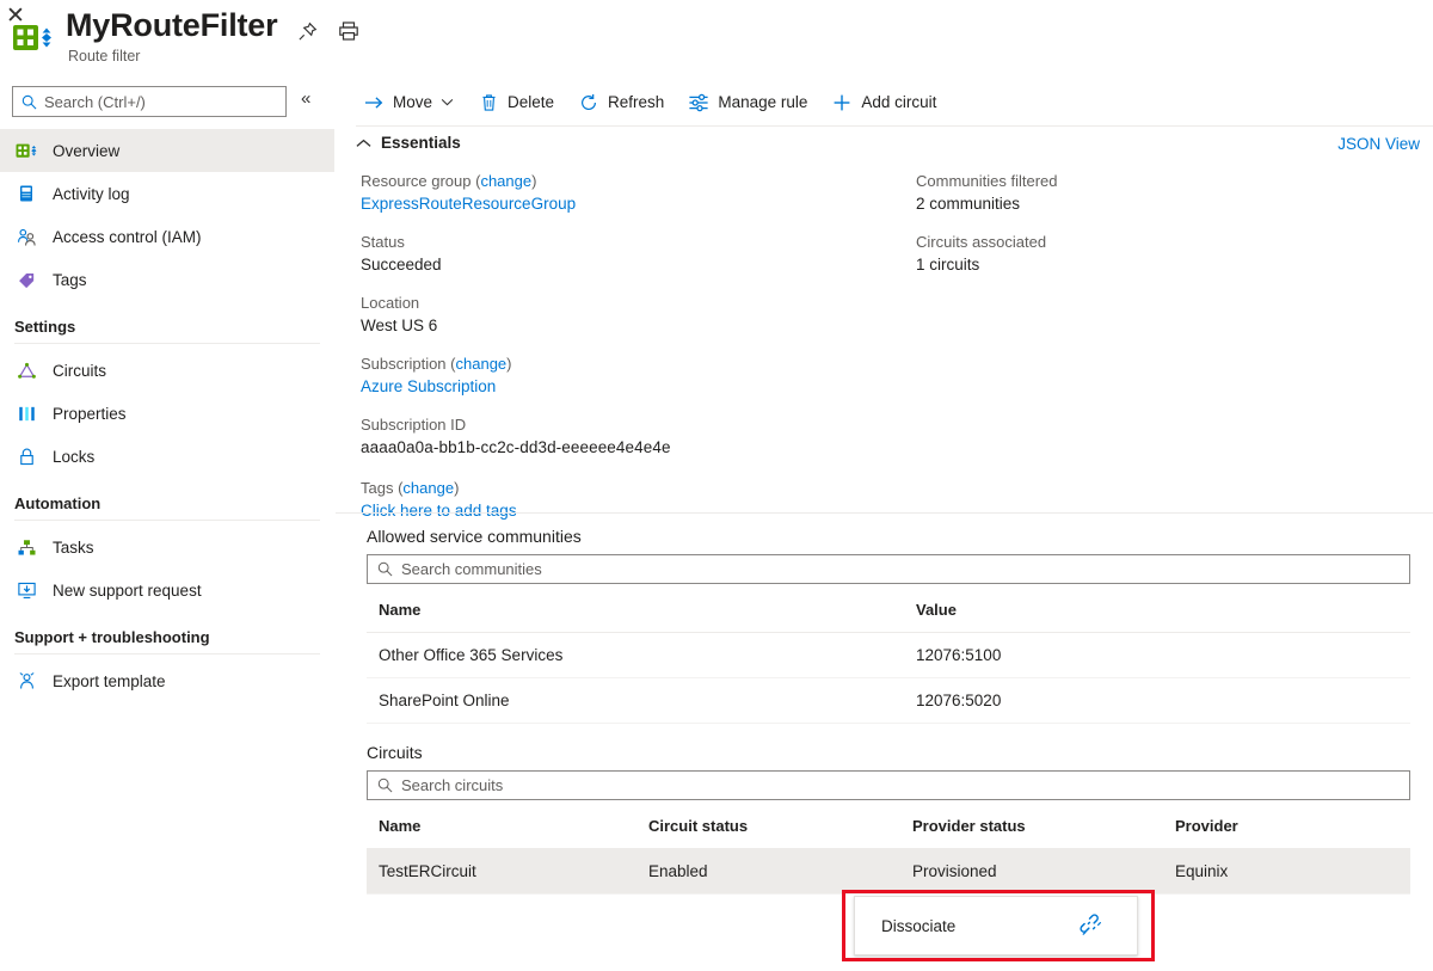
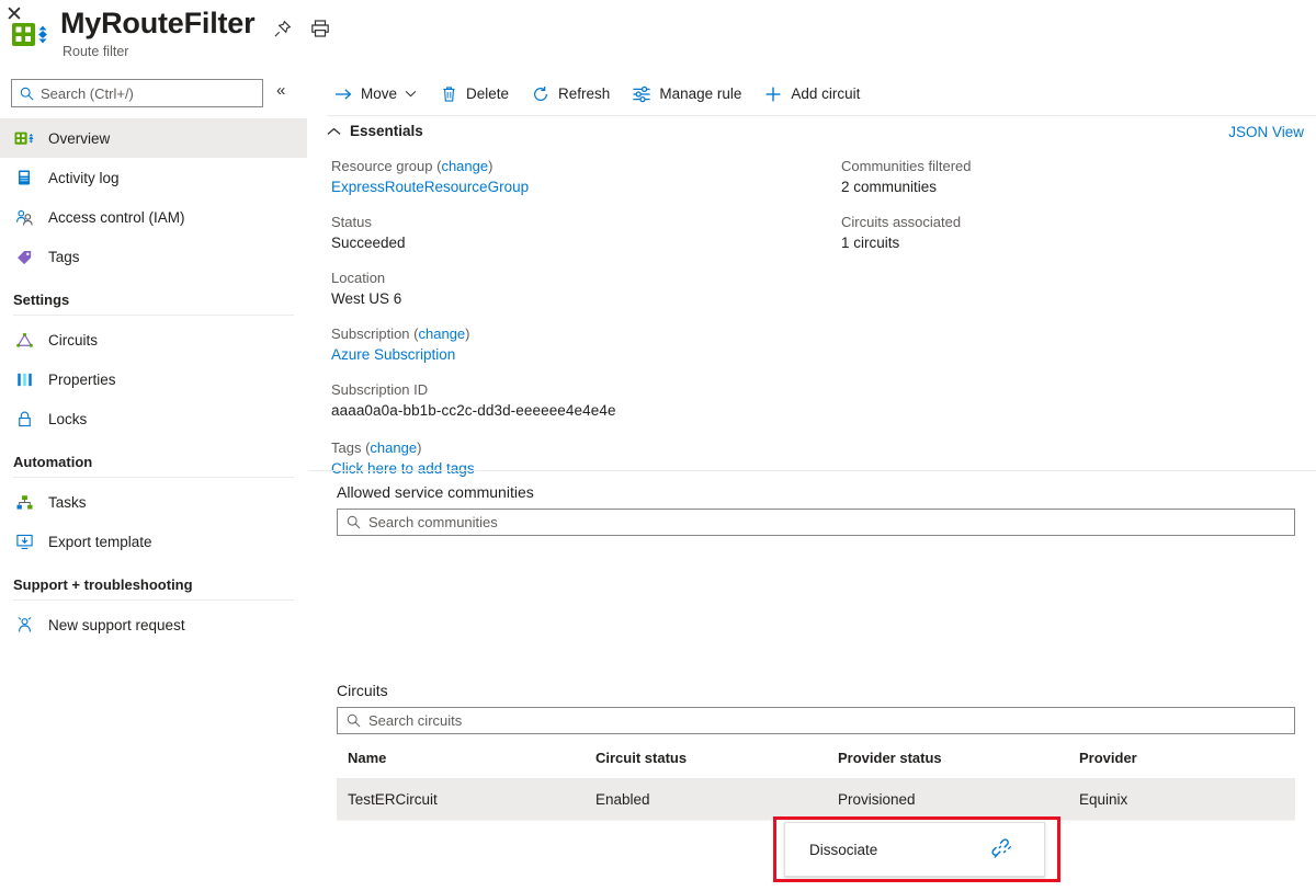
  MyRouteFilter
  Route filter
  ✕
  Search (Ctrl+/)
  «
  Overview
  Activity log
  Access control (IAM)
  Tags
  Settings
  Circuits
  Properties
  Locks
  Automation
  Tasks
- New support request
+ Export template
  Support + troubleshooting
- Export template
+ New support request
  Move
  Delete
  Refresh
  Manage rule
  Add circuit
  Essentials
  JSON View
  Resource group (change)
  ExpressRouteResourceGroup
  Status
  Succeeded
  Location
  West US 6
  Subscription (change)
  Azure Subscription
  Subscription ID
  aaaa0a0a-bb1b-cc2c-dd3d-eeeeee4e4e4e
  Tags (change)
  Click here to add tags
  Communities filtered
  2 communities
  Circuits associated
  1 circuits
  Allowed service communities
  Search communities
- Name	Value
- Other Office 365 Services	12076:5100
- SharePoint Online	12076:5020
  Circuits
  Search circuits
  Name	Circuit status	Provider status	Provider
  TestERCircuit	Enabled	Provisioned	Equinix
  Dissociate
